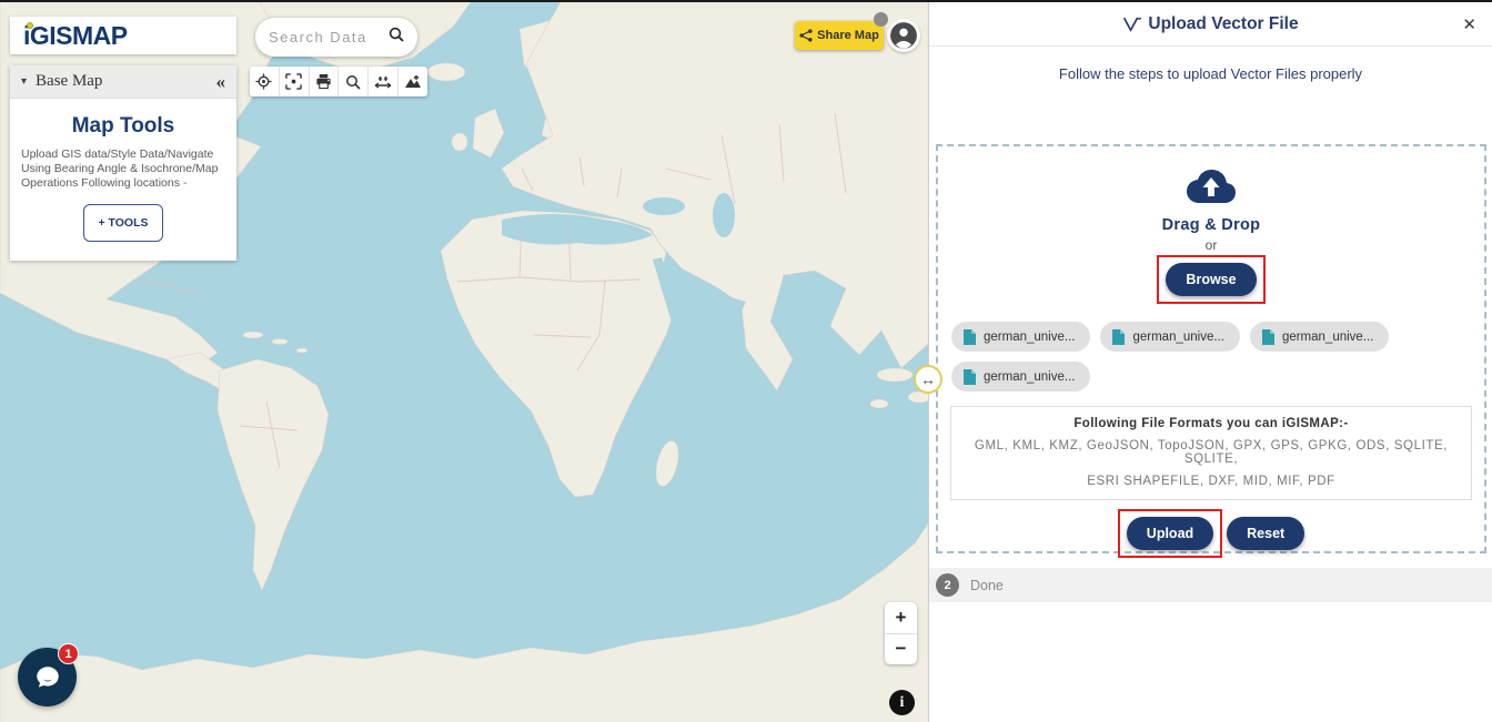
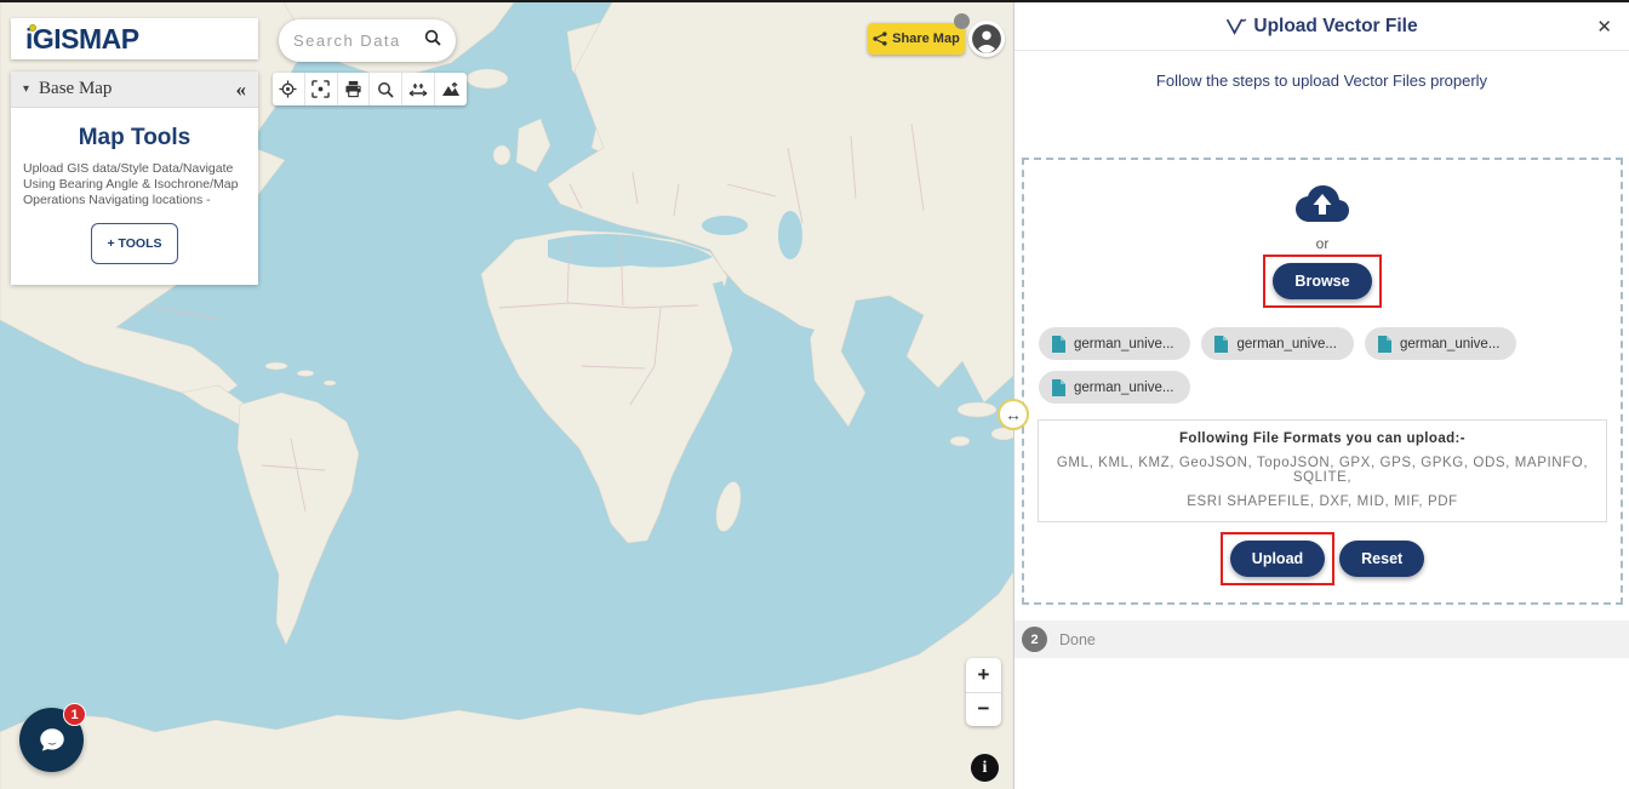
  iGISMAP
  ▾
  Base Map
  «
  Map Tools
- Upload GIS data/Style Data/Navigate Using Bearing Angle & Isochrone/Map Operations Following locations -
+ Upload GIS data/Style Data/Navigate Using Bearing Angle & Isochrone/Map Operations Navigating locations -
  + TOOLS
  Search Data
  Share Map
  +
  −
  i
  1
  ↔
  Upload Vector File
  ✕
  Follow the steps to upload Vector Files properly
- Drag & Drop
  or
  Browse
  german_unive...
  german_unive...
  german_unive...
  german_unive...
- Following File Formats you can iGISMAP:-
+ Following File Formats you can upload:-
- GML, KML, KMZ, GeoJSON, TopoJSON, GPX, GPS, GPKG, ODS, SQLITE, SQLITE,
+ GML, KML, KMZ, GeoJSON, TopoJSON, GPX, GPS, GPKG, ODS, MAPINFO, SQLITE,
  ESRI SHAPEFILE, DXF, MID, MIF, PDF
  Upload
  Reset
  2
  Done
